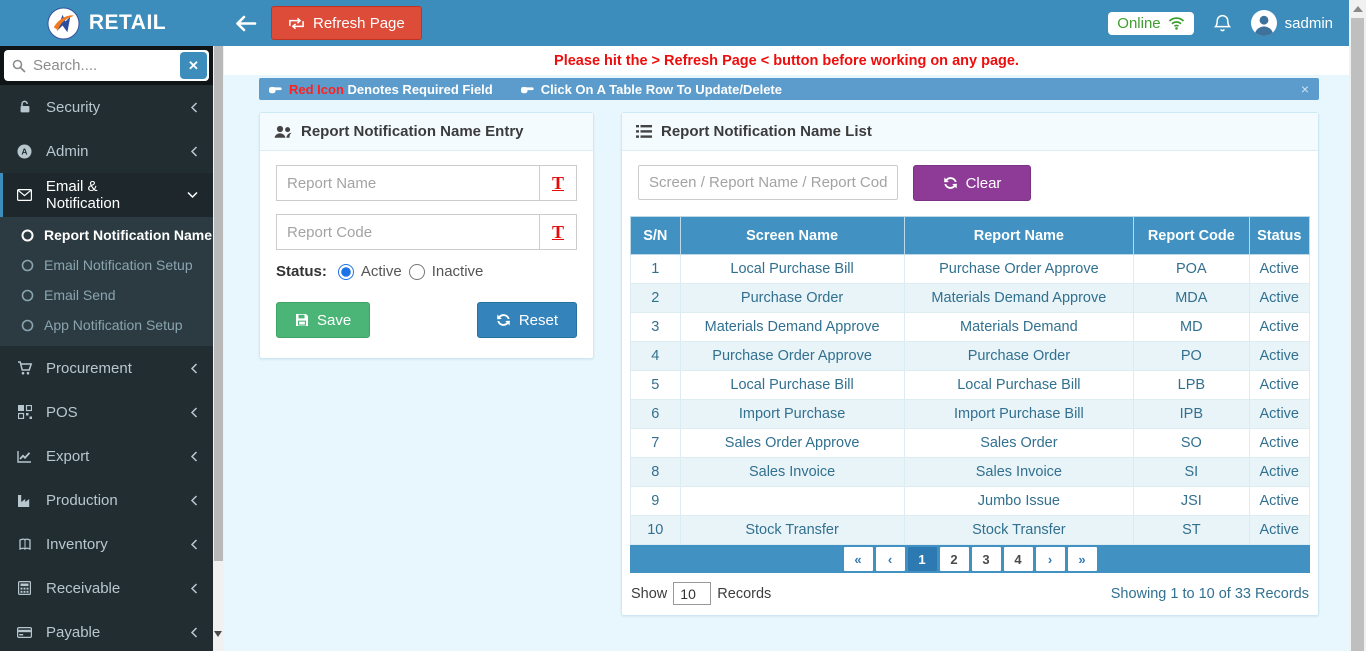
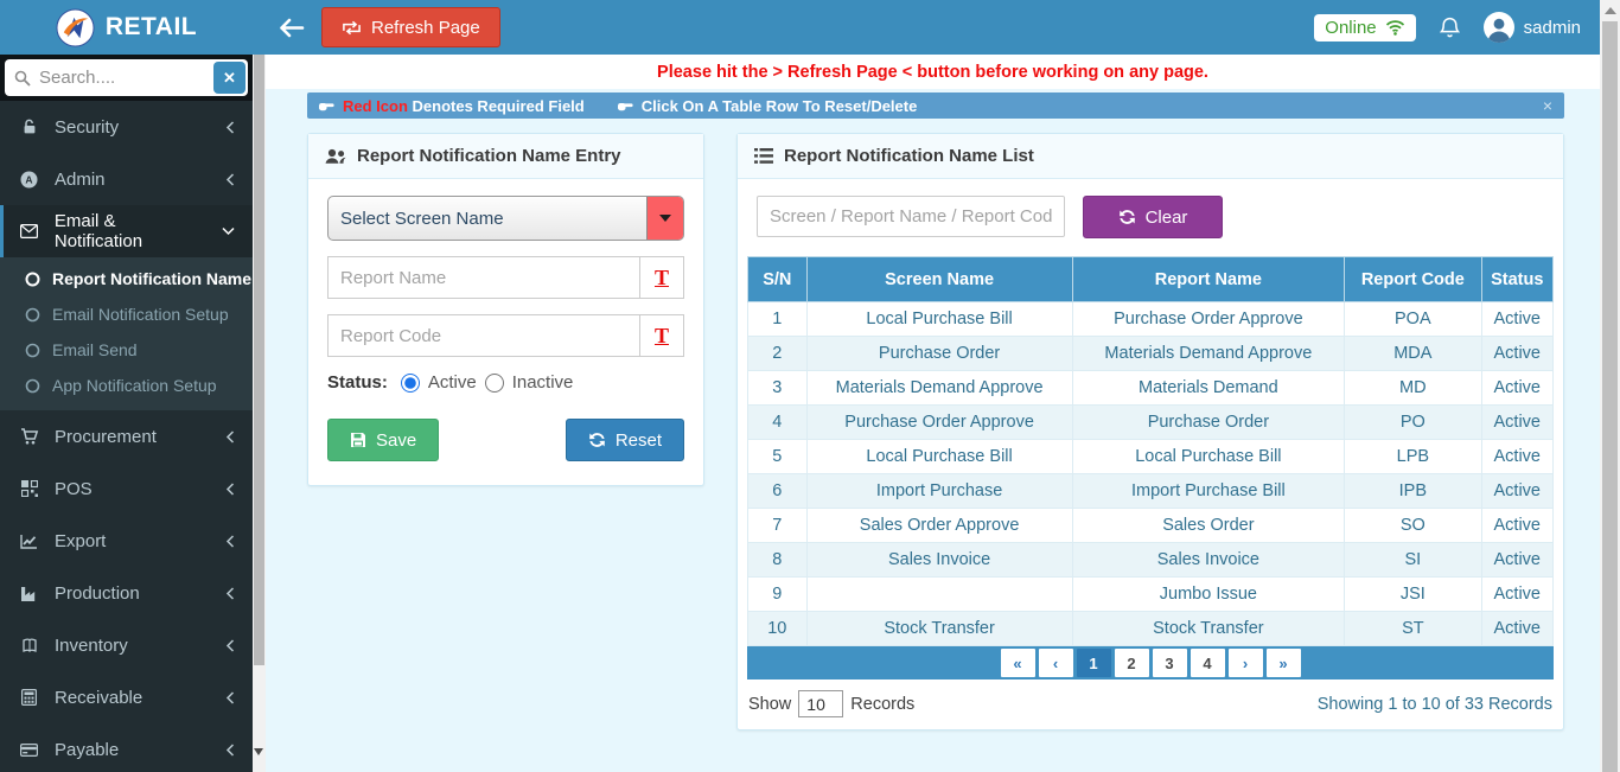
  RETAIL
  Refresh Page
  Online
  sadmin
  Search....
  ✕
  Security
  A
  Admin
  Email & Notification
  Report Notification Name
  Email Notification Setup
  Email Send
  App Notification Setup
  Procurement
  POS
  Export
  Production
  Inventory
  Receivable
  Payable
  Please hit the > Refresh Page < button before working on any page.
  Red Icon Denotes Required Field
- Click On A Table Row To Update/Delete
+ Click On A Table Row To Reset/Delete
  ×
  Report Notification Name Entry
+ Select Screen Name
  Report Name
  T
  Report Code
  T
  Status:
  Active
  Inactive
  Save
  Reset
  Report Notification Name List
  Screen / Report Name / Report Cod
  Clear
  S/N	Screen Name	Report Name	Report Code	Status
  1	Local Purchase Bill	Purchase Order Approve	POA	Active
  2	Purchase Order	Materials Demand Approve	MDA	Active
  3	Materials Demand Approve	Materials Demand	MD	Active
  4	Purchase Order Approve	Purchase Order	PO	Active
  5	Local Purchase Bill	Local Purchase Bill	LPB	Active
  6	Import Purchase	Import Purchase Bill	IPB	Active
  7	Sales Order Approve	Sales Order	SO	Active
  8	Sales Invoice	Sales Invoice	SI	Active
  9		Jumbo Issue	JSI	Active
  10	Stock Transfer	Stock Transfer	ST	Active
  «
  ‹
  1
  2
  3
  4
  ›
  »
  Show
  10
  Records
  Showing 1 to 10 of 33 Records
